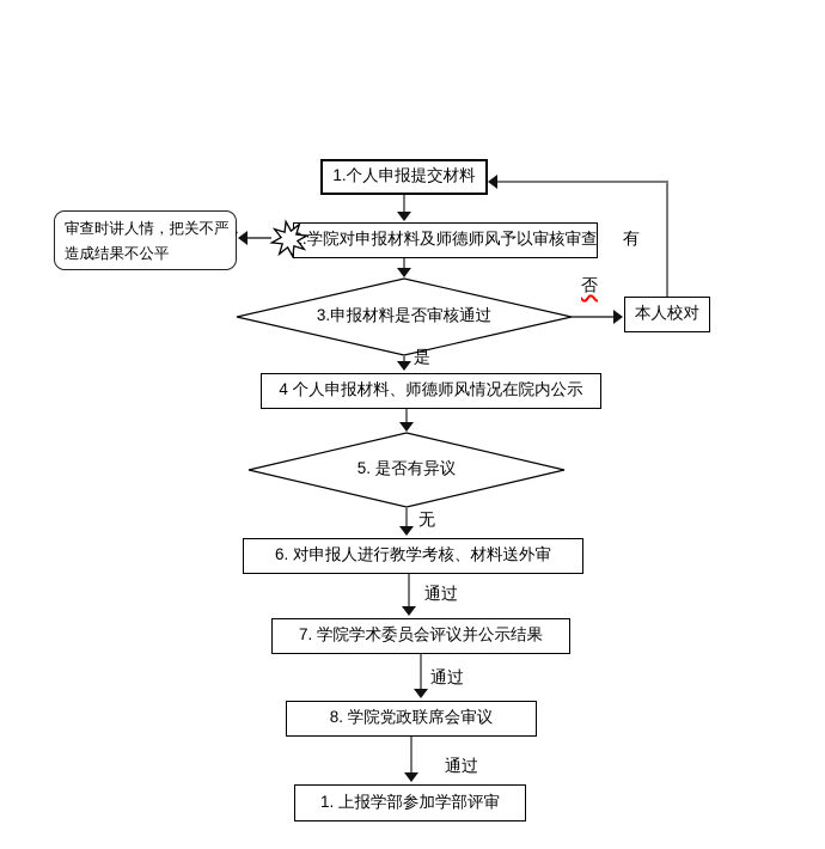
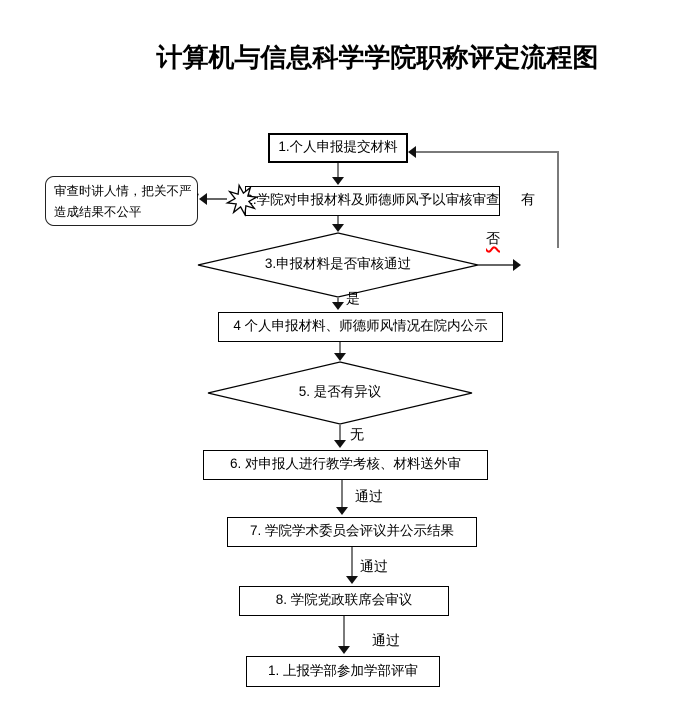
+ 计算机与信息科学学院职称评定流程图
  1.个人申报提交材料
  .学院对申报材料及师德师风予以审核审查
  审查时讲人情，把关不严
  造成结果不公平
  3.申报材料是否审核通过
- 本人校对
  4 个人申报材料、师德师风情况在院内公示
  5. 是否有异议
  6. 对申报人进行教学考核、材料送外审
  7. 学院学术委员会评议并公示结果
  8. 学院党政联席会审议
  1. 上报学部参加学部评审
  是
  否
  无
  有
  通过
  通过
  通过
